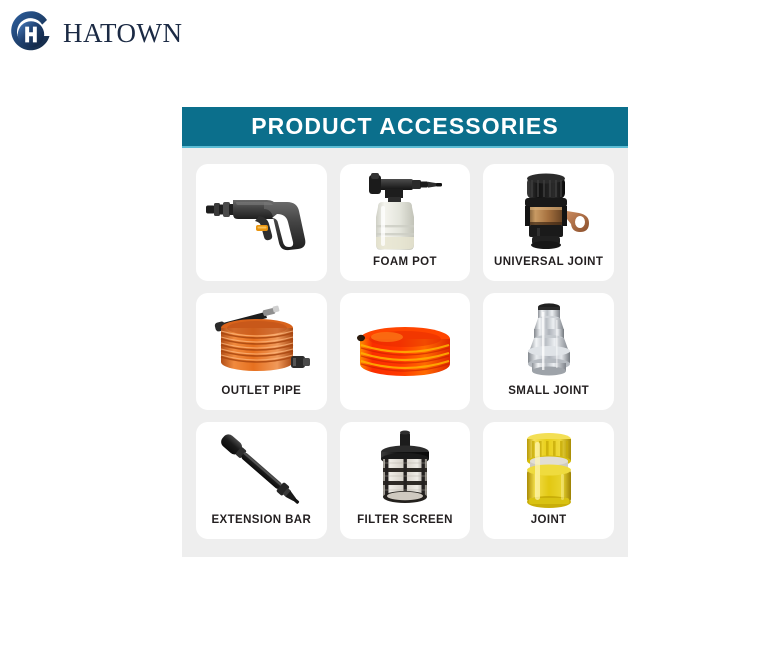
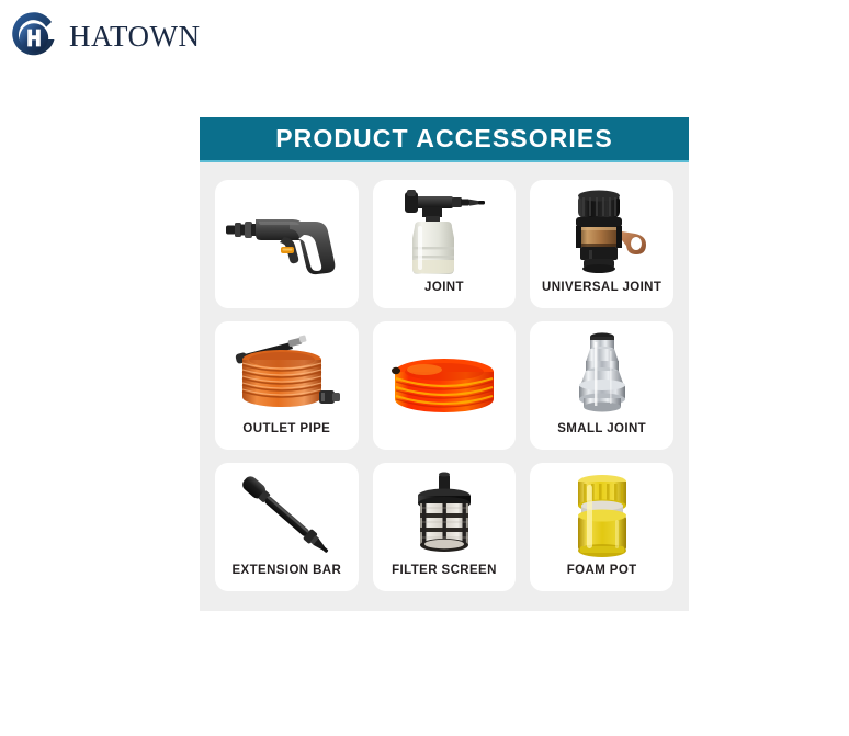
  HATOWN
  PRODUCT ACCESSORIES
- FOAM POT
+ JOINT
  UNIVERSAL JOINT
  OUTLET PIPE
  SMALL JOINT
  EXTENSION BAR
  FILTER SCREEN
- JOINT
+ FOAM POT
